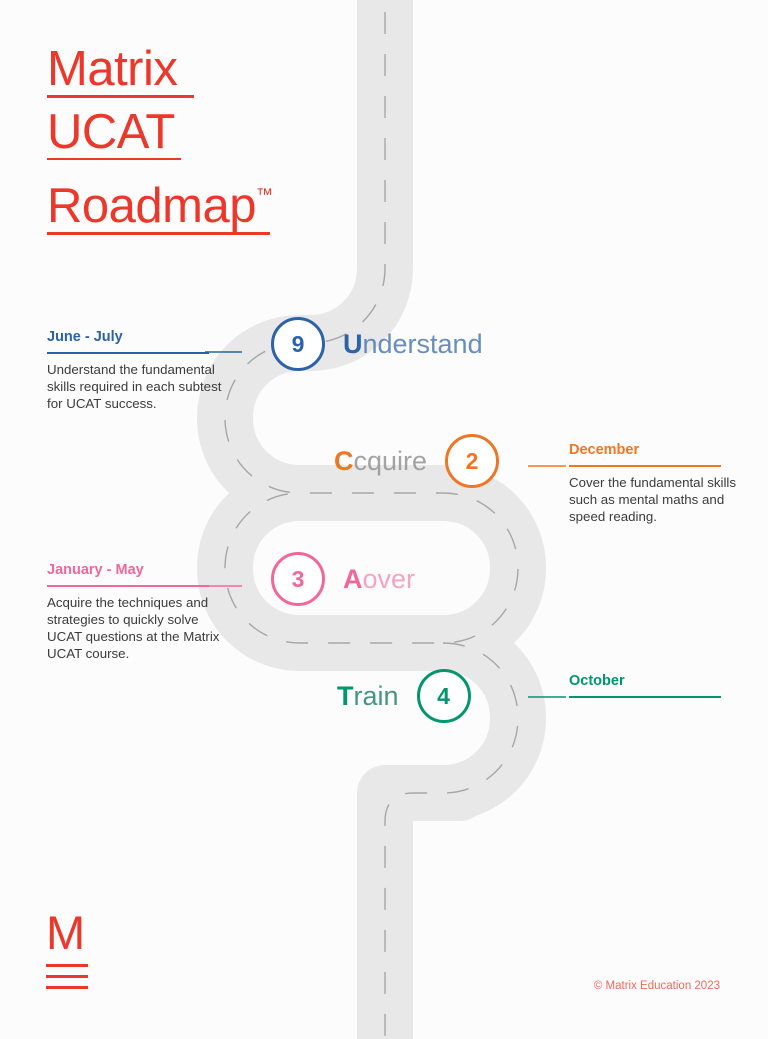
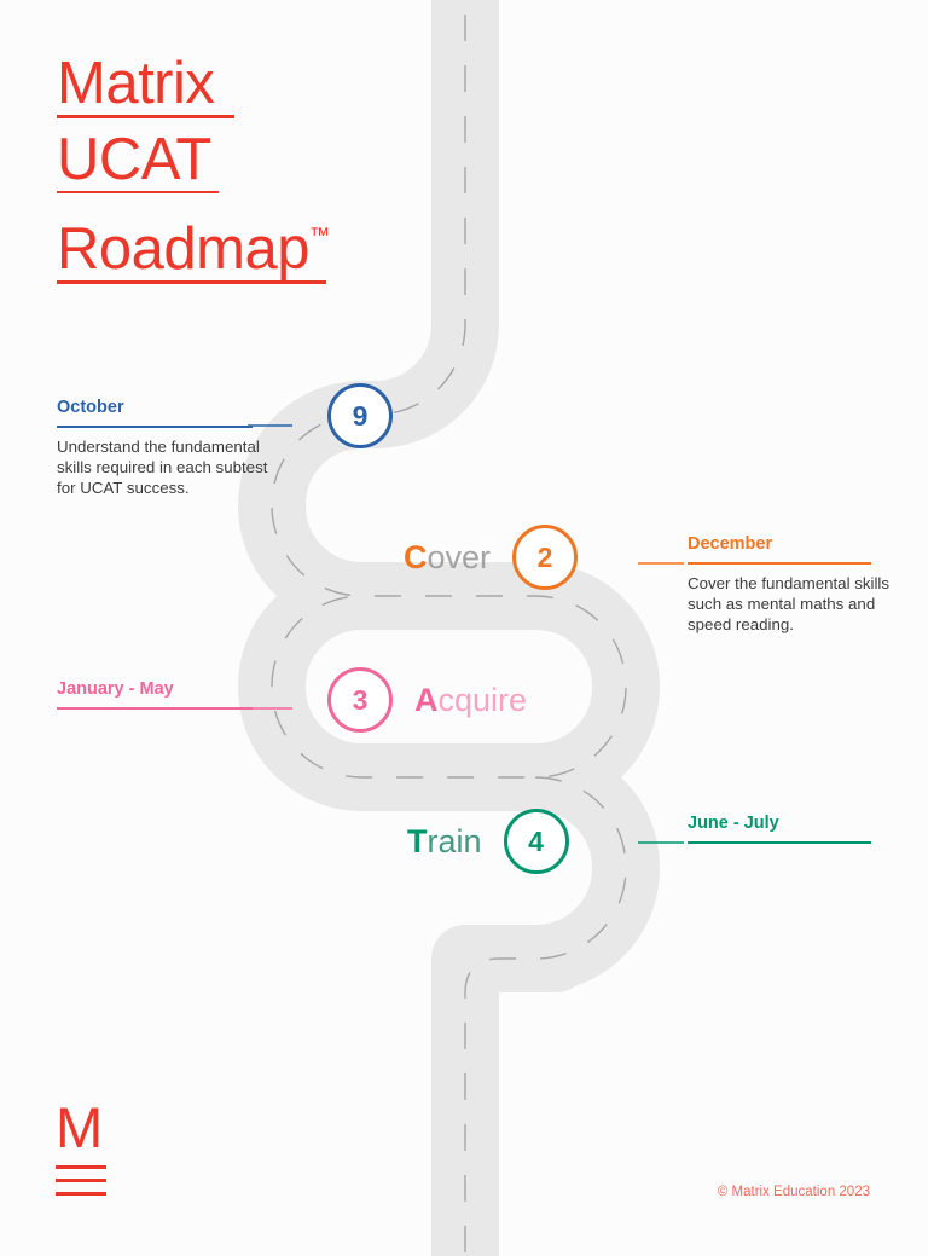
  Matrix
  UCAT
  Roadmap™
- June - July
+ October
  Understand the fundamental skills required in each subtest for UCAT success.
  9
- Understand
  December
  Cover the fundamental skills such as mental maths and speed reading.
- Ccquire
+ Cover
  2
  January - May
- Acquire the techniques and strategies to quickly solve UCAT questions at the Matrix UCAT course.
  3
- Aover
+ Acquire
- October
+ June - July
  Train
  4
  M
  © Matrix Education 2023
